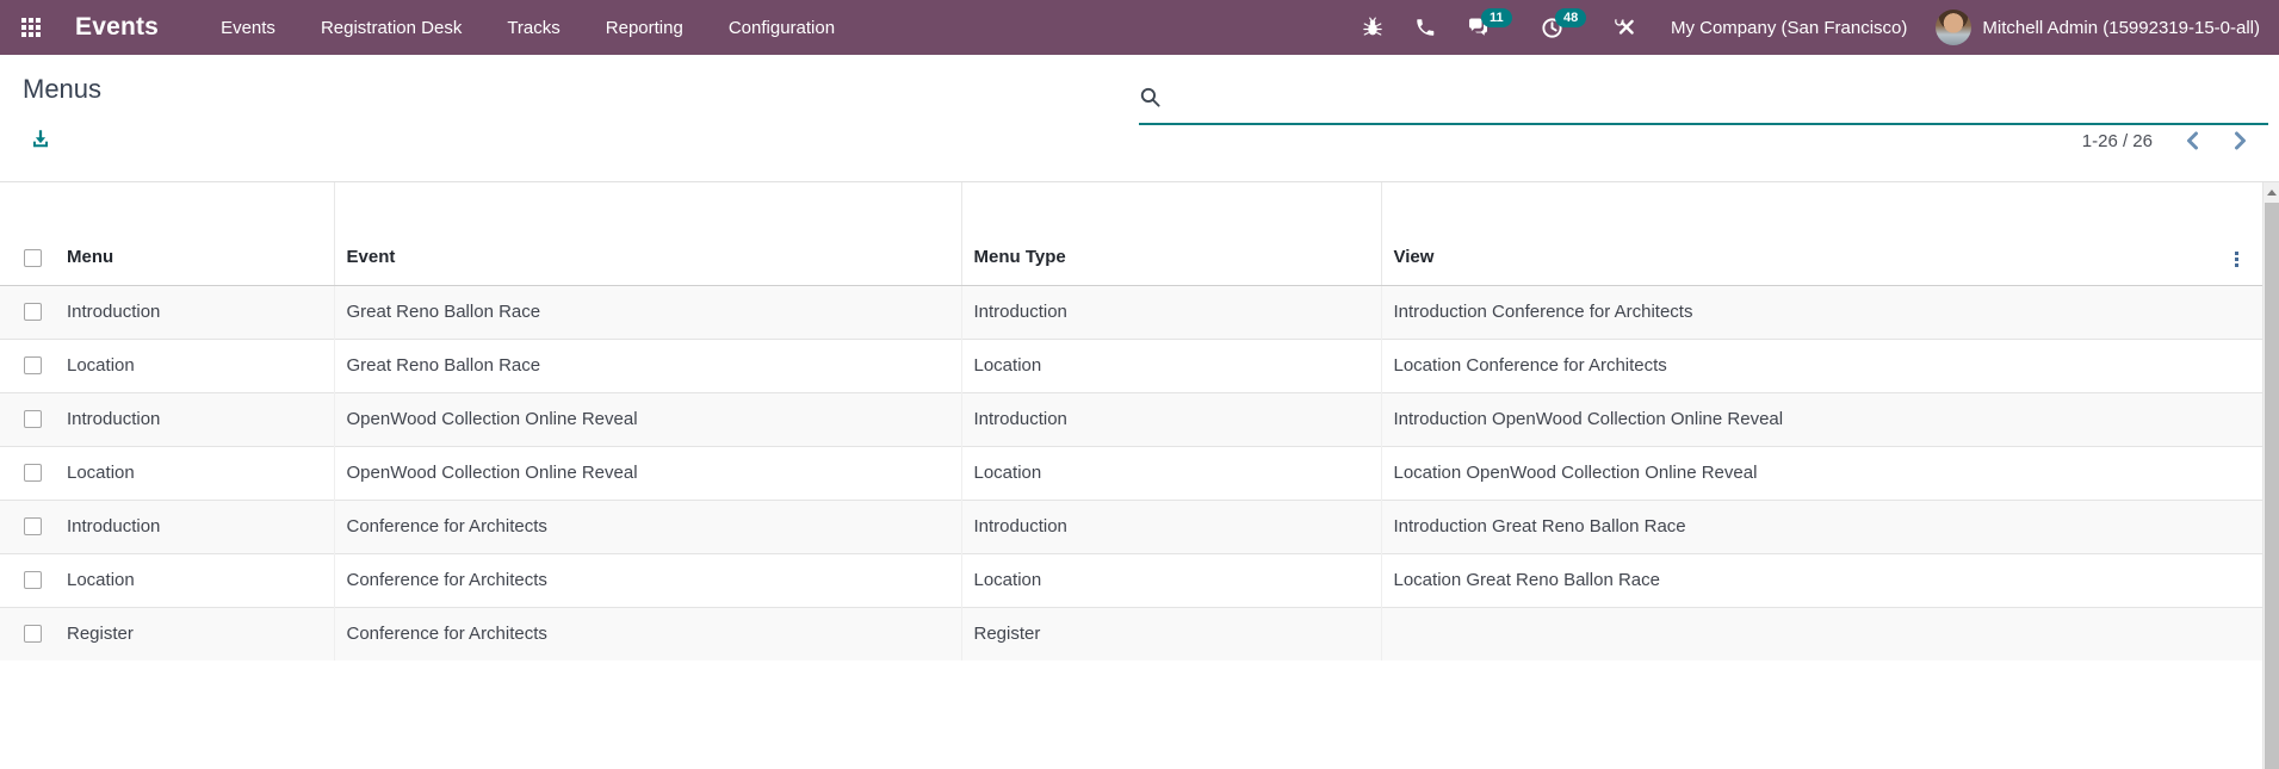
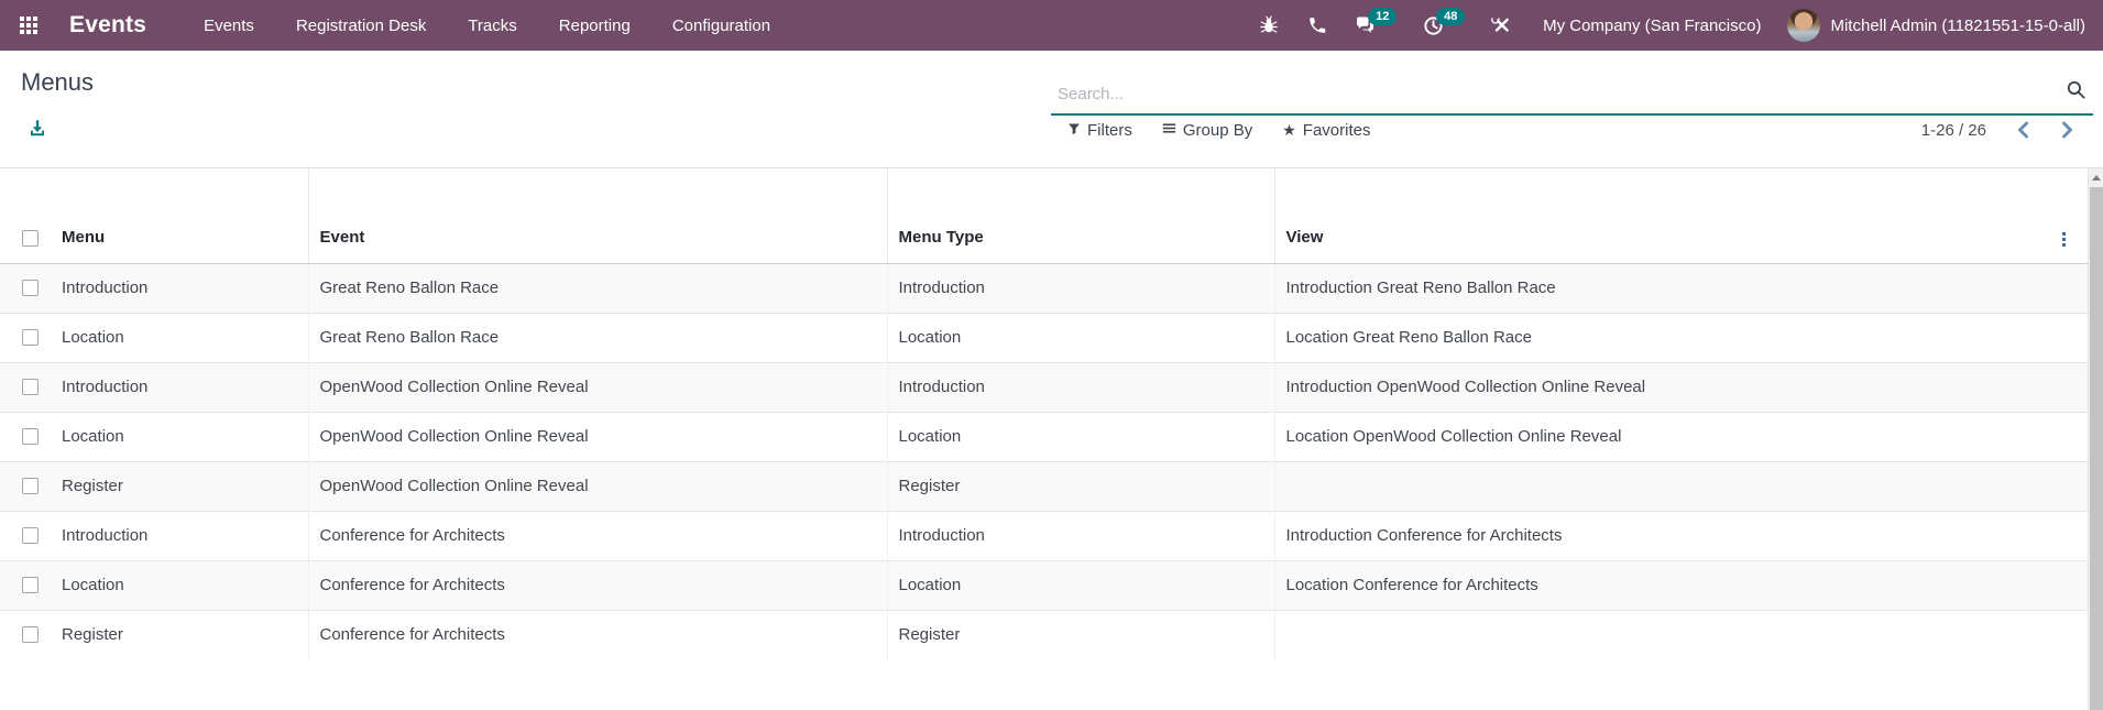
  Events
  Events
  Registration Desk
  Tracks
  Reporting
  Configuration
- 11
+ 12
  48
  My Company (San Francisco)
- Mitchell Admin (15992319-15-0-all)
+ Mitchell Admin (11821551-15-0-all)
  Menus
+ Search...
+ Filters
+ Group By
+ ★
+ Favorites
  1-26 / 26
  	Menu	Event	Menu Type	View
- 	Introduction	Great Reno Ballon Race	Introduction	Introduction Conference for Architects
+ 	Introduction	Great Reno Ballon Race	Introduction	Introduction Great Reno Ballon Race
- 	Location	Great Reno Ballon Race	Location	Location Conference for Architects
+ 	Location	Great Reno Ballon Race	Location	Location Great Reno Ballon Race
  	Introduction	OpenWood Collection Online Reveal	Introduction	Introduction OpenWood Collection Online Reveal
  	Location	OpenWood Collection Online Reveal	Location	Location OpenWood Collection Online Reveal
+ 	Register	OpenWood Collection Online Reveal	Register
- 	Introduction	Conference for Architects	Introduction	Introduction Great Reno Ballon Race
+ 	Introduction	Conference for Architects	Introduction	Introduction Conference for Architects
- 	Location	Conference for Architects	Location	Location Great Reno Ballon Race
+ 	Location	Conference for Architects	Location	Location Conference for Architects
  	Register	Conference for Architects	Register
